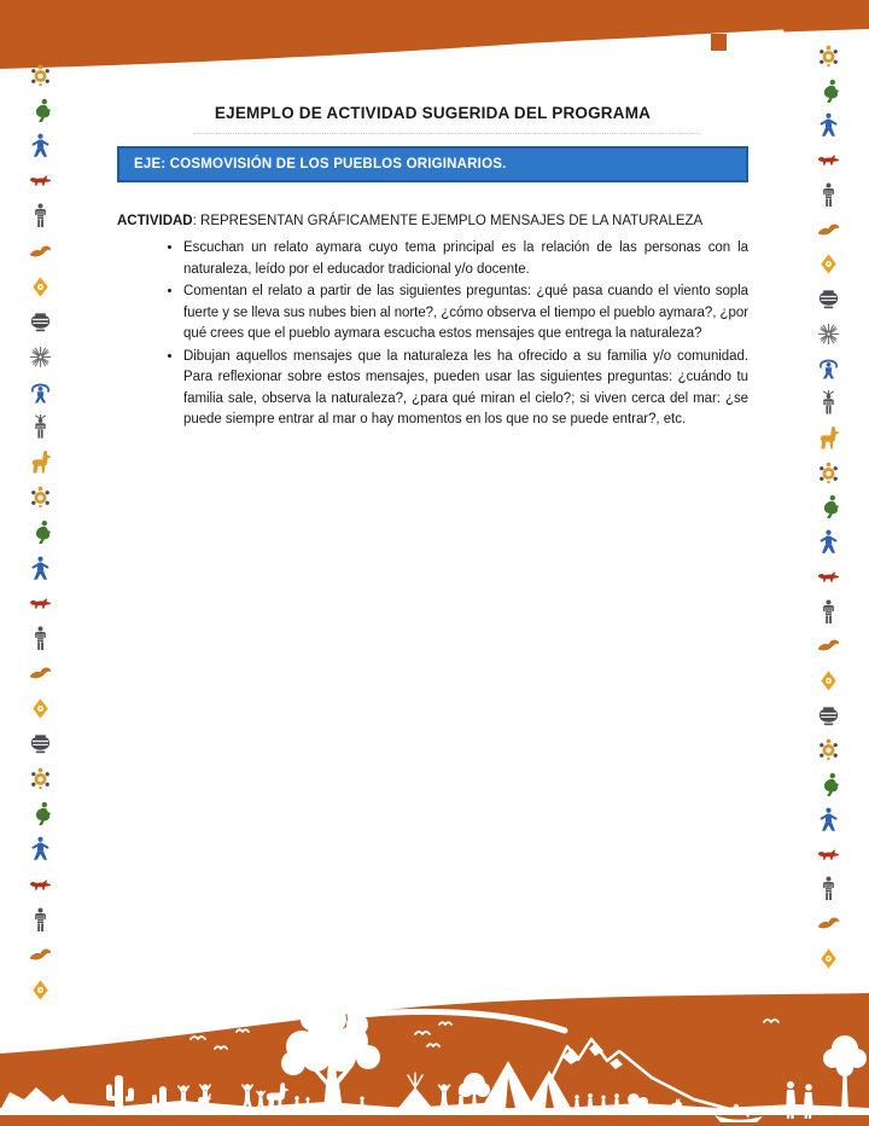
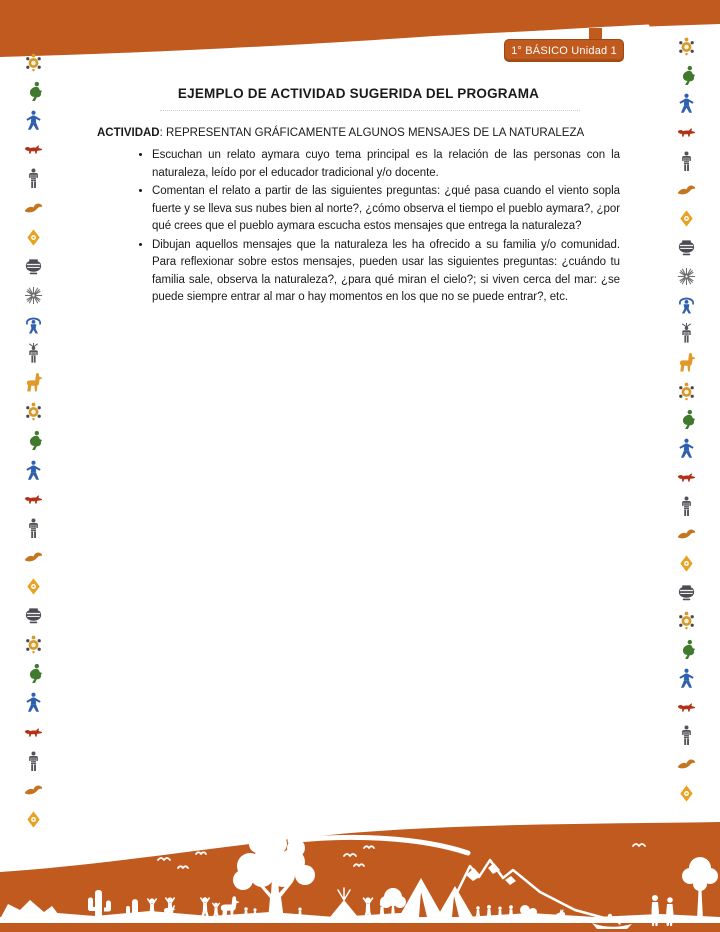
+ 1° BÁSICO Unidad 1
  EJEMPLO DE ACTIVIDAD SUGERIDA DEL PROGRAMA
- EJE: COSMOVISIÓN DE LOS PUEBLOS ORIGINARIOS.
- ACTIVIDAD: REPRESENTAN GRÁFICAMENTE EJEMPLO MENSAJES DE LA NATURALEZA
+ ACTIVIDAD: REPRESENTAN GRÁFICAMENTE ALGUNOS MENSAJES DE LA NATURALEZA
  Escuchan un relato aymara cuyo tema principal es la relación de las personas con la naturaleza, leído por el educador tradicional y/o docente.
  Comentan el relato a partir de las siguientes preguntas: ¿qué pasa cuando el viento sopla fuerte y se lleva sus nubes bien al norte?, ¿cómo observa el tiempo el pueblo aymara?, ¿por qué crees que el pueblo aymara escucha estos mensajes que entrega la naturaleza?
  Dibujan aquellos mensajes que la naturaleza les ha ofrecido a su familia y/o comunidad. Para reflexionar sobre estos mensajes, pueden usar las siguientes preguntas: ¿cuándo tu familia sale, observa la naturaleza?, ¿para qué miran el cielo?; si viven cerca del mar: ¿se puede siempre entrar al mar o hay momentos en los que no se puede entrar?, etc.
